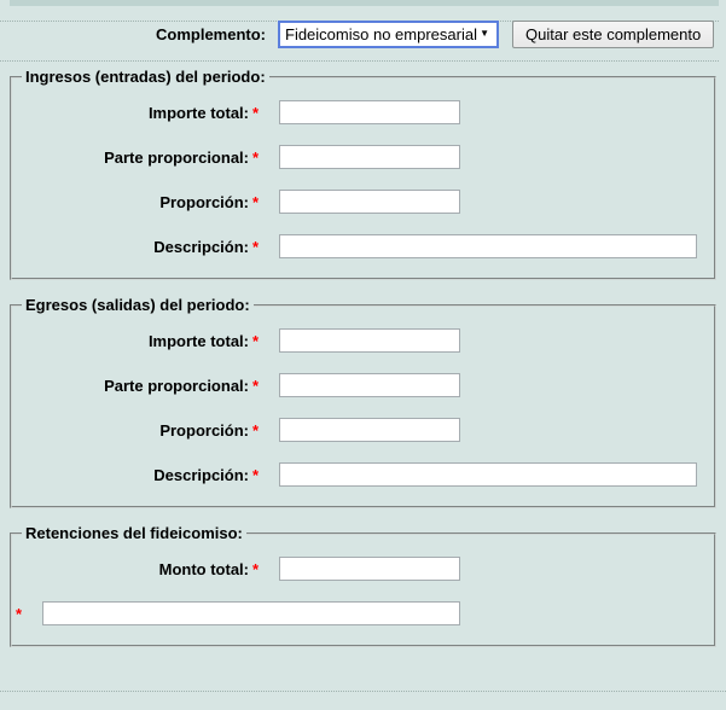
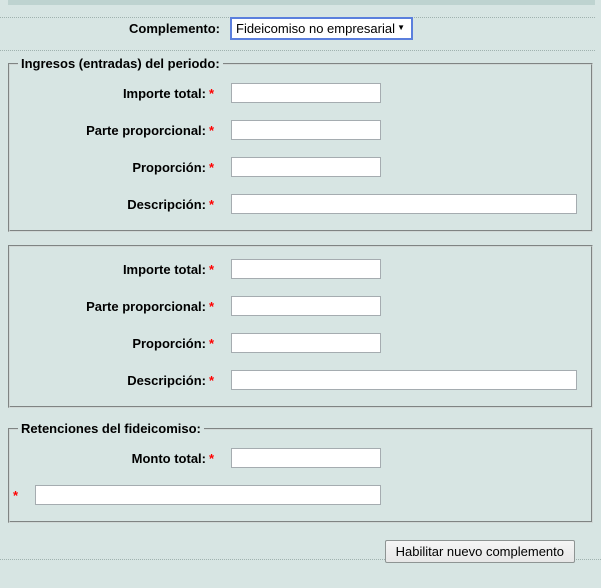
  Complemento:
  Fideicomiso no empresarial
  ▼
- Quitar este complemento
  Ingresos (entradas) del periodo:
  Importe total:
  *
  Parte proporcional:
  *
  Proporción:
  *
  Descripción:
  *
- Egresos (salidas) del periodo:
  Importe total:
  *
  Parte proporcional:
  *
  Proporción:
  *
  Descripción:
  *
  Retenciones del fideicomiso:
  Monto total:
  *
  *
+ Habilitar nuevo complemento
